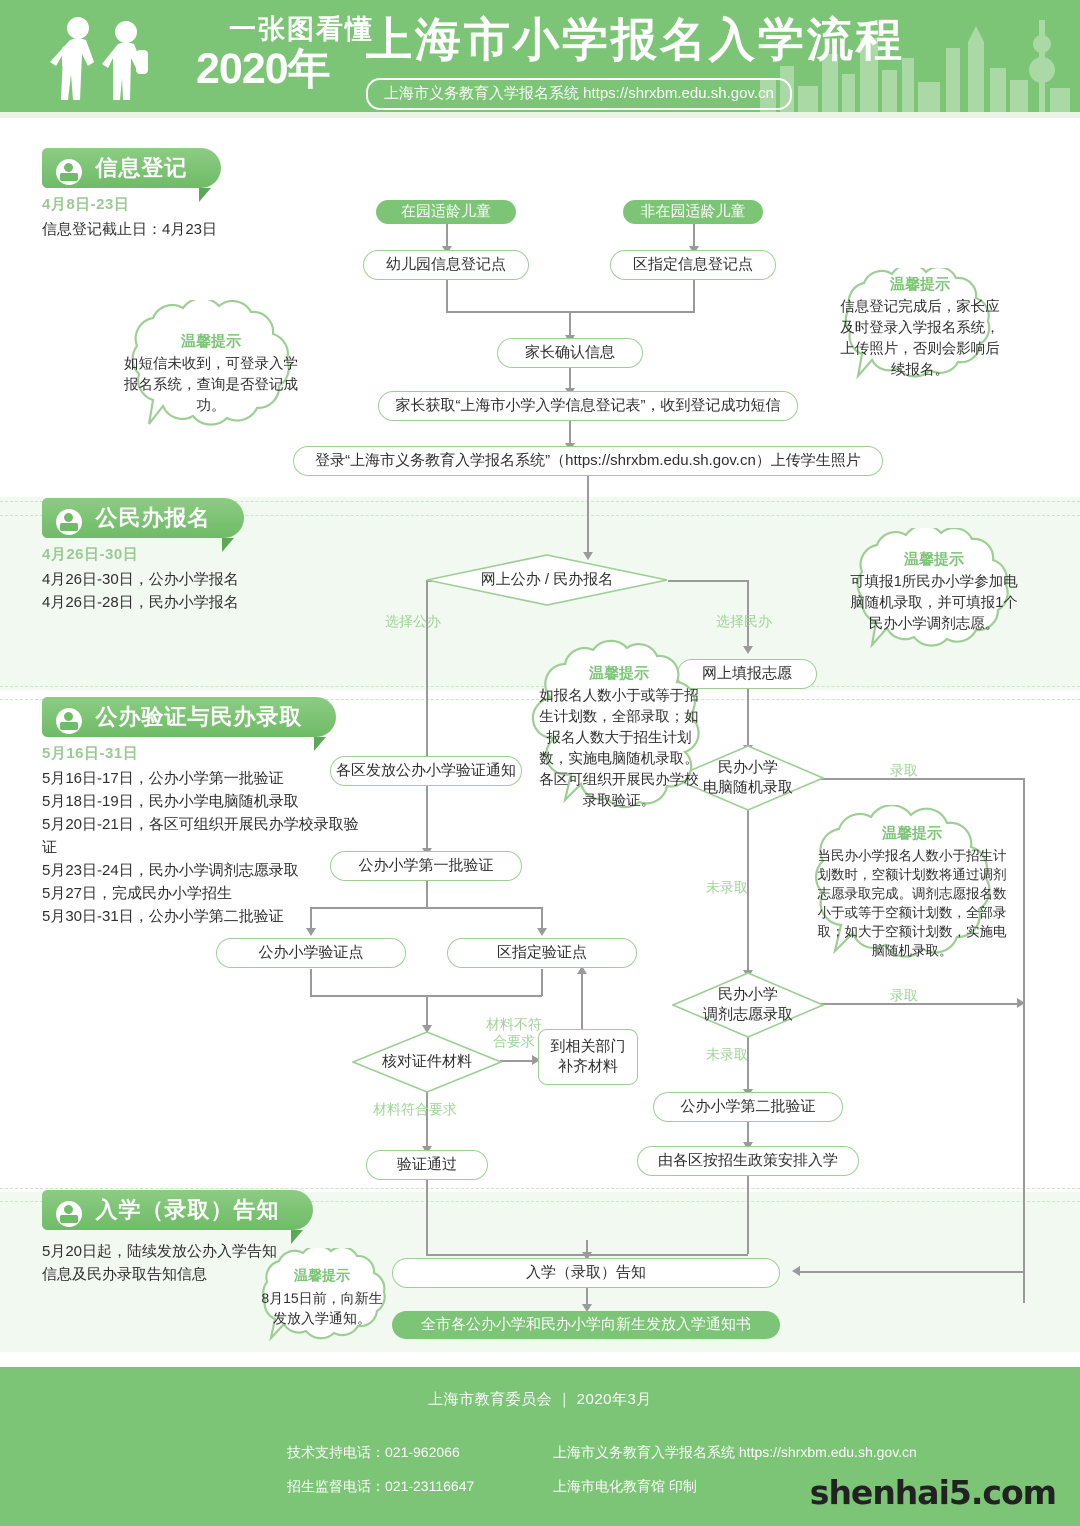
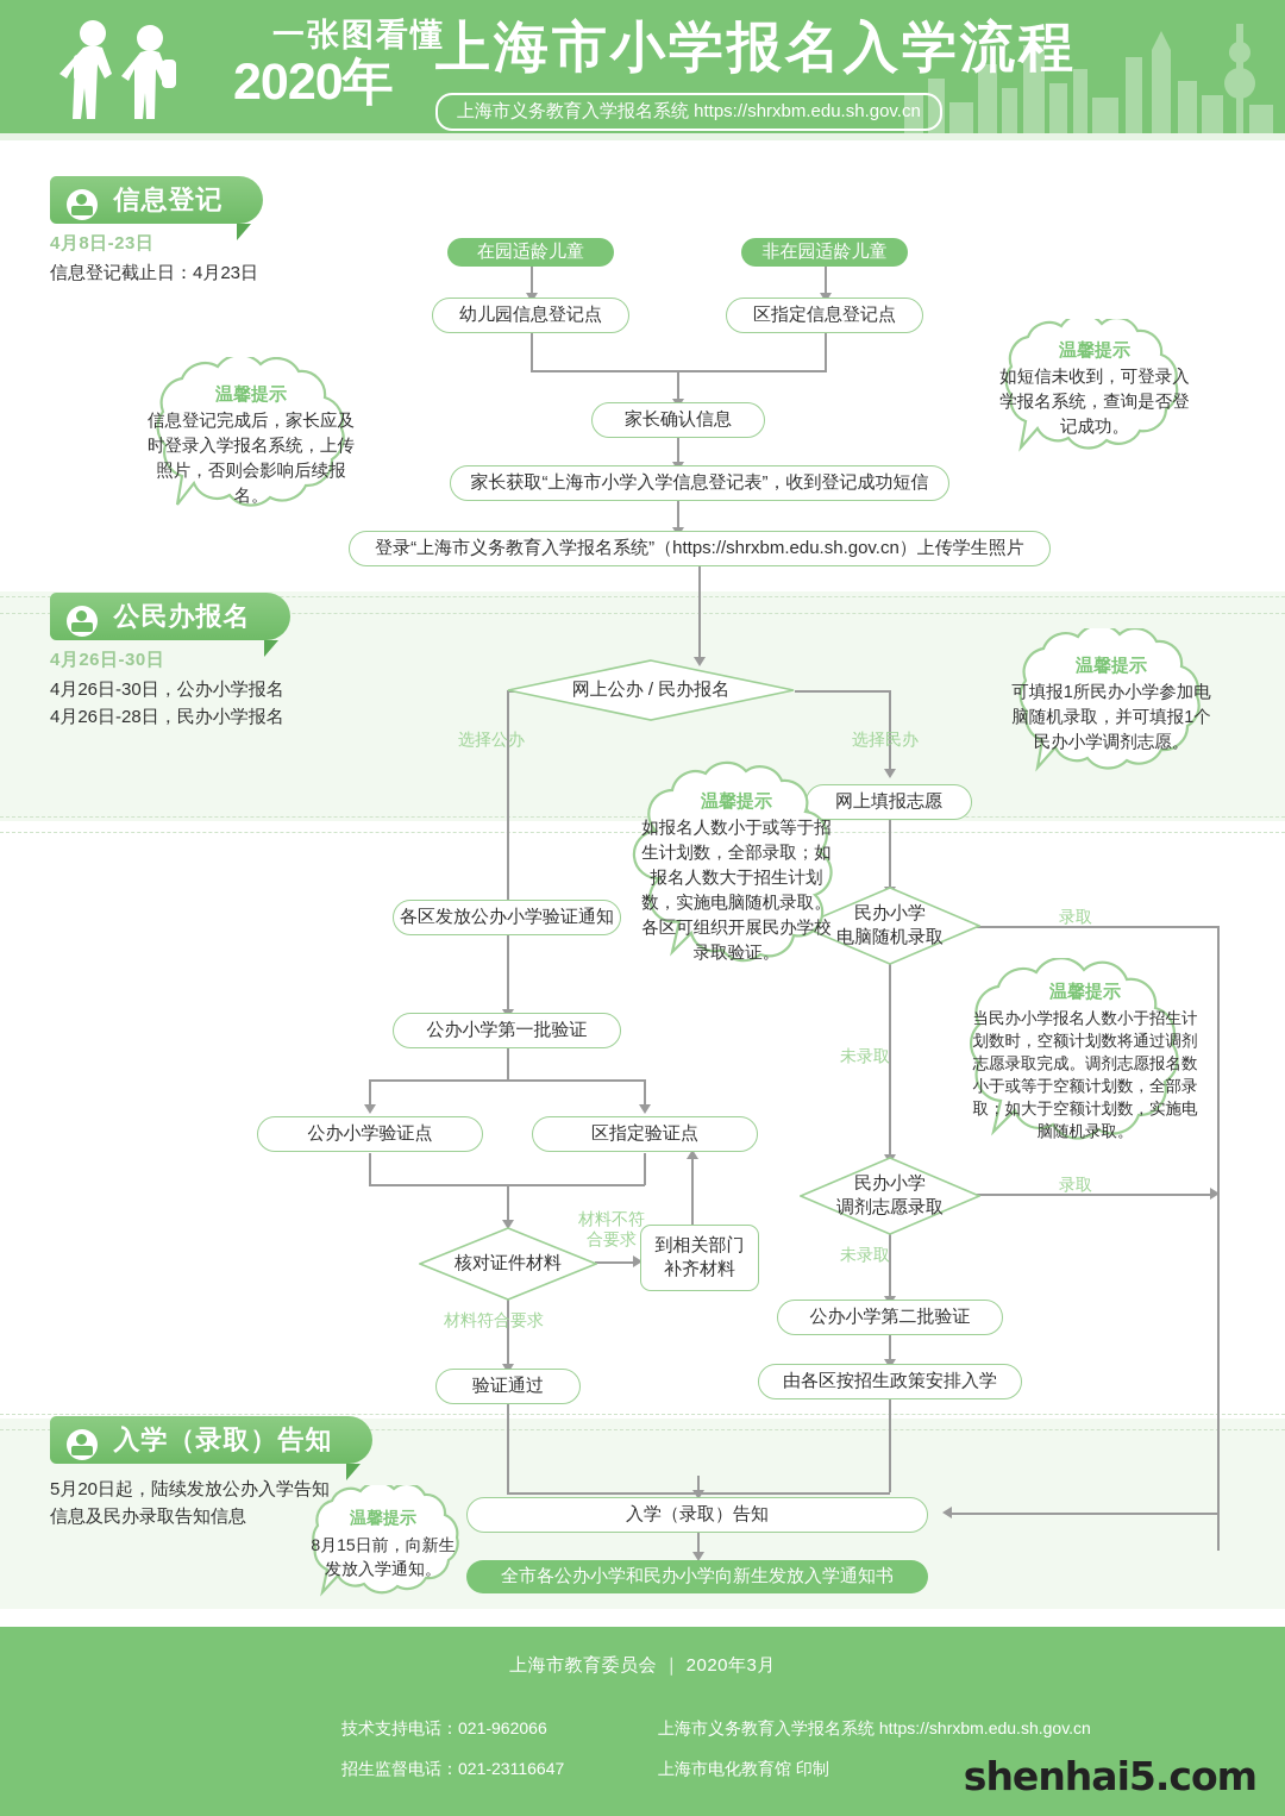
  一张图看懂
  2020年
  上海市小学报名入学流程
  上海市义务教育入学报名系统 https://shrxbm.edu.sh.gov.cn
  信息登记
  4月8日-23日
  信息登记截止日：4月23日
  公民办报名
  4月26日-30日
  4月26日-30日，公办小学报名
  4月26日-28日，民办小学报名
- 公办验证与民办录取
- 5月16日-31日
- 5月16日-17日，公办小学第一批验证
- 5月18日-19日，民办小学电脑随机录取
- 5月20日-21日，各区可组织开展民办学校录取验证
- 5月23日-24日，民办小学调剂志愿录取
- 5月27日，完成民办小学招生
- 5月30日-31日，公办小学第二批验证
  入学（录取）告知
  5月20日起，陆续发放公办入学告知
  信息及民办录取告知信息
  在园适龄儿童
  非在园适龄儿童
  幼儿园信息登记点
  区指定信息登记点
  家长确认信息
  家长获取“上海市小学入学信息登记表”，收到登记成功短信
  登录“上海市义务教育入学报名系统”（https://shrxbm.edu.sh.gov.cn）上传学生照片
  网上公办 / 民办报名
  网上填报志愿
  各区发放公办小学验证通知
  民办小学
  电脑随机录取
  公办小学第一批验证
  公办小学验证点
  区指定验证点
  民办小学
  调剂志愿录取
  核对证件材料
  到相关部门
  补齐材料
  公办小学第二批验证
  验证通过
  由各区按招生政策安排入学
  入学（录取）告知
  全市各公办小学和民办小学向新生发放入学通知书
  选择公办
  选择民办
  录取
  未录取
  录取
  未录取
  材料不符
  合要求
  材料符合要求
  温馨提示
- 如短信未收到，可登录入学报名系统，查询是否登记成功。
+ 信息登记完成后，家长应及时登录入学报名系统，上传照片，否则会影响后续报名。
  温馨提示
- 信息登记完成后，家长应及时登录入学报名系统，上传照片，否则会影响后续报名。
+ 如短信未收到，可登录入学报名系统，查询是否登记成功。
  温馨提示
  可填报1所民办小学参加电脑随机录取，并可填报1个民办小学调剂志愿。
  温馨提示
  如报名人数小于或等于招生计划数，全部录取；如报名人数大于招生计划数，实施电脑随机录取。各区可组织开展民办学校录取验证。
  温馨提示
  当民办小学报名人数小于招生计划数时，空额计划数将通过调剂志愿录取完成。调剂志愿报名数小于或等于空额计划数，全部录取；如大于空额计划数，实施电脑随机录取。
  温馨提示
  8月15日前，向新生发放入学通知。
  上海市教育委员会 ｜ 2020年3月
  技术支持电话：021-962066
  招生监督电话：021-23116647
  上海市义务教育入学报名系统 https://shrxbm.edu.sh.gov.cn
  上海市电化教育馆 印制
  shenhai5.com
